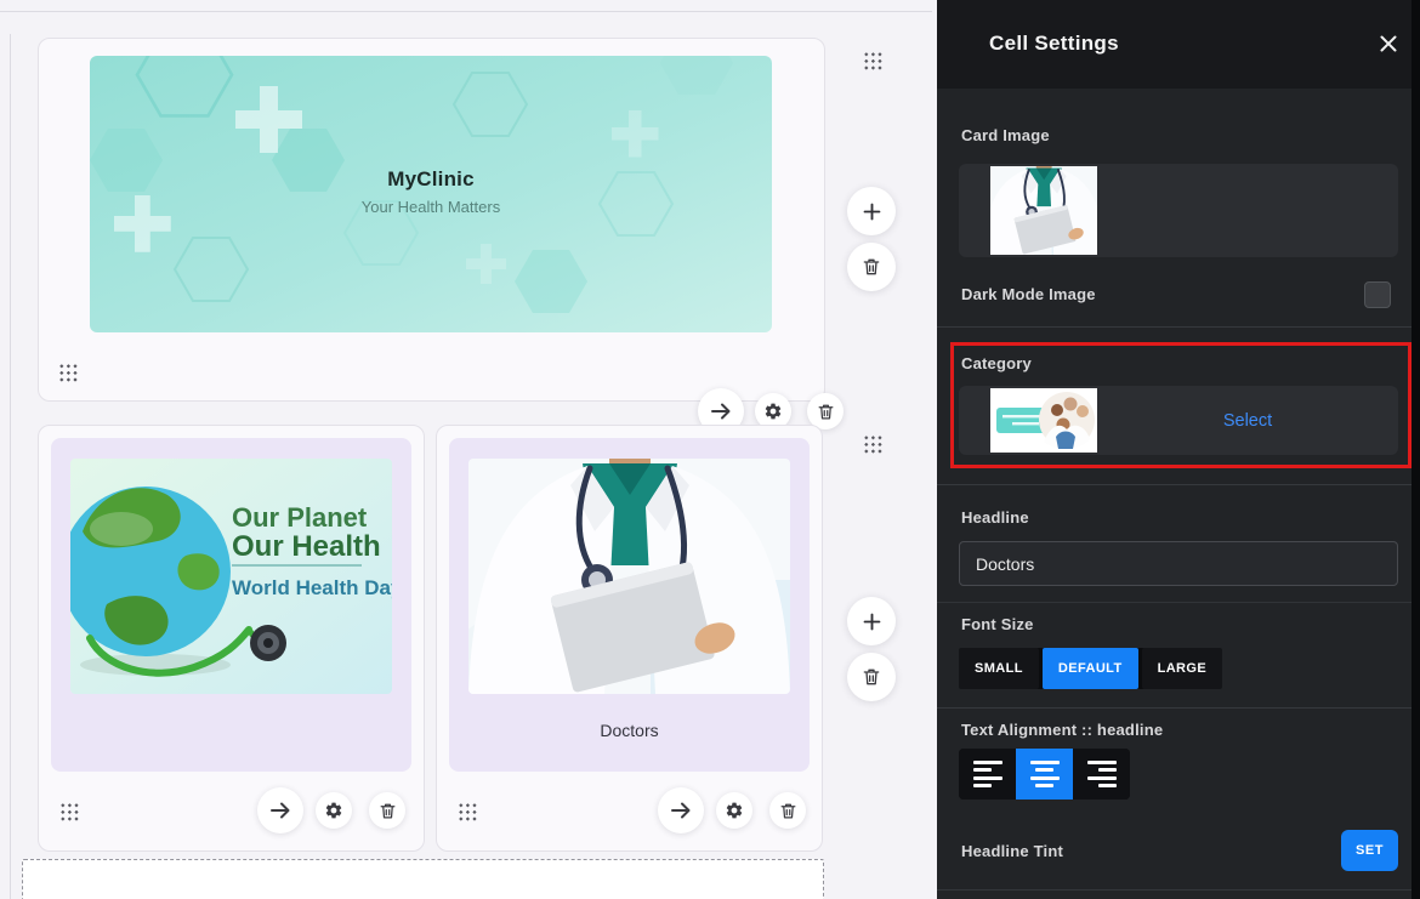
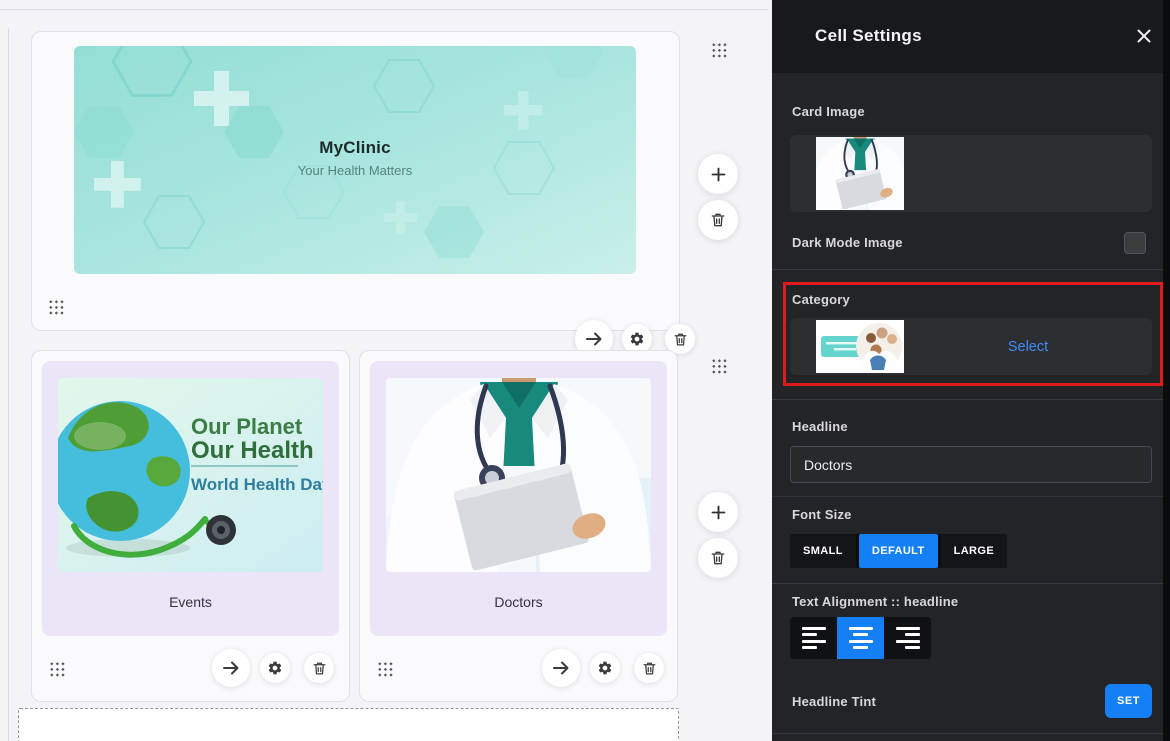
  MyClinic
  Your Health Matters
  Our Planet
  Our Health
  World Health Da
+ Events
  Doctors
  Cell Settings
  Card Image
  Dark Mode Image
  Category
  Select
  Headline
  Doctors
  Font Size
  SMALL
  DEFAULT
  LARGE
  Text Alignment :: headline
  Headline Tint
  SET
